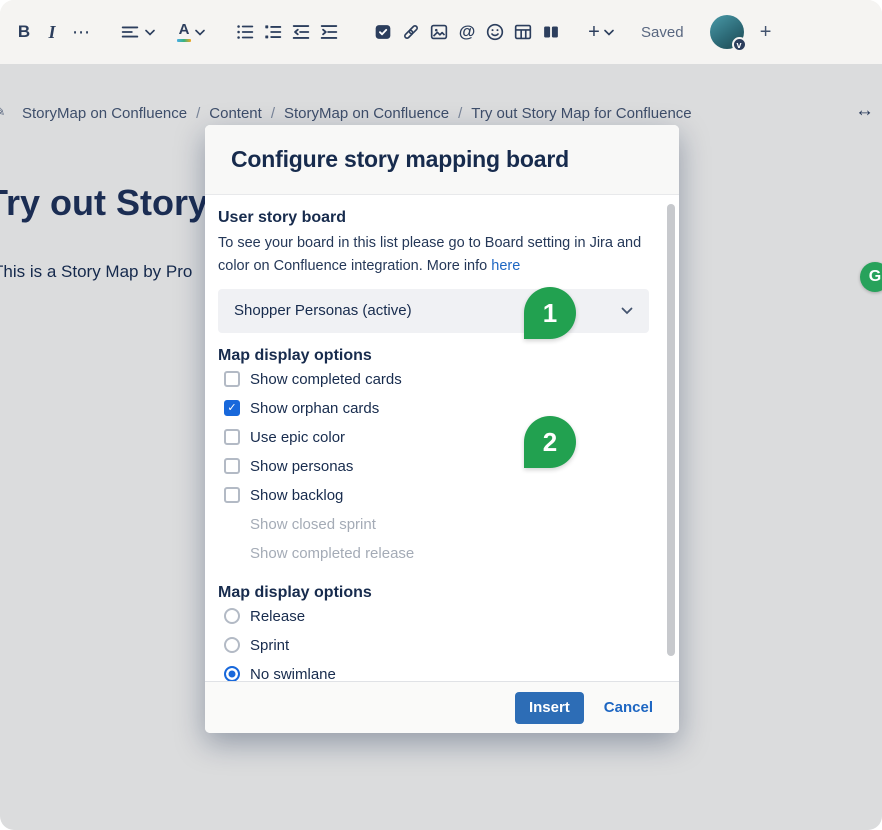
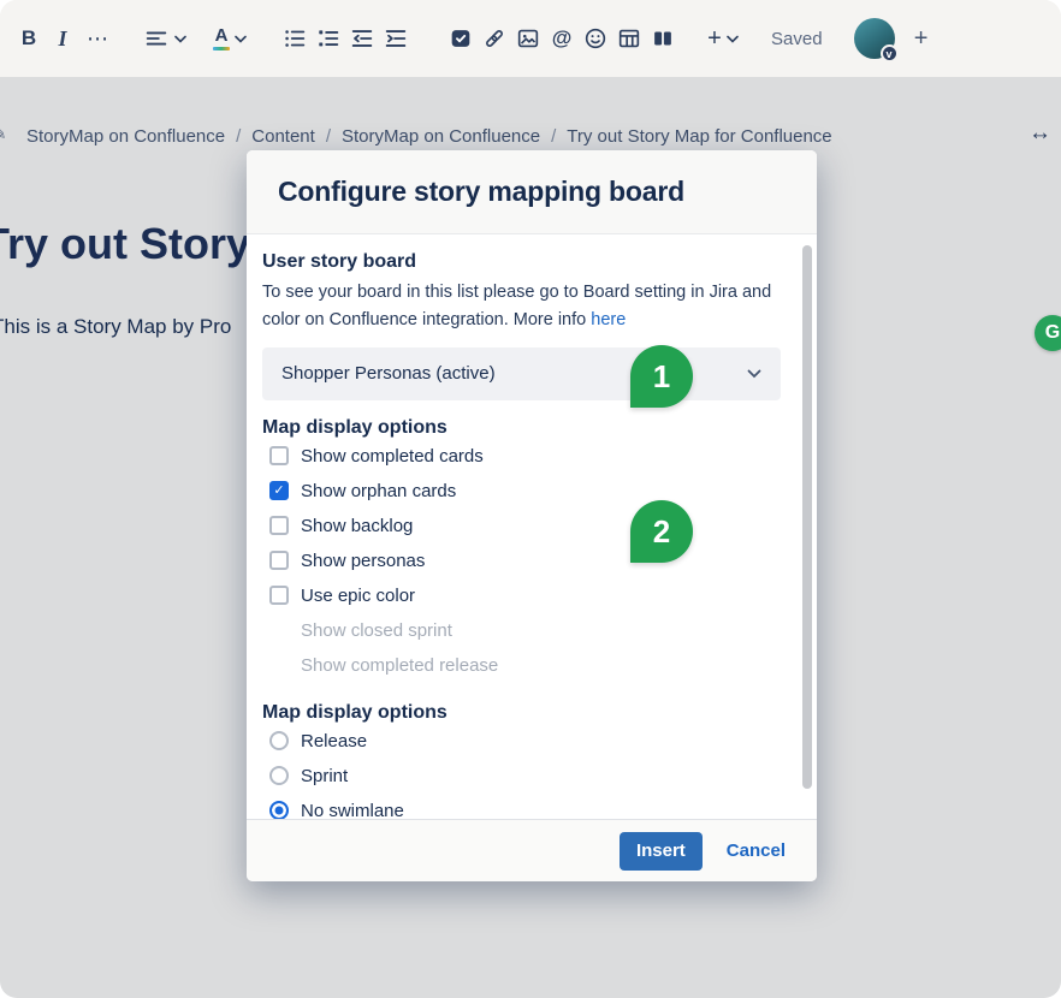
  B
  I
  ⋯
  A
  @
  +
  Saved
  v
  +
  StoryMap on Confluence
  /
  Content
  /
  StoryMap on Confluence
  /
  Try out Story Map for Confluence
  ↔
  ry out Story
  his is a Story Map by Pro
  G
  Configure story mapping board
  User story board
  To see your board in this list please go to Board setting in Jira and color on Confluence integration. More info here
  Shopper Personas (active)
  Map display options
  Show completed cards
  ✓
  Show orphan cards
- Use epic color
+ Show backlog
  Show personas
- Show backlog
+ Use epic color
  Show closed sprint
  Show completed release
  Map display options
  Release
  Sprint
  No swimlane
  1
  2
  Insert
  Cancel
